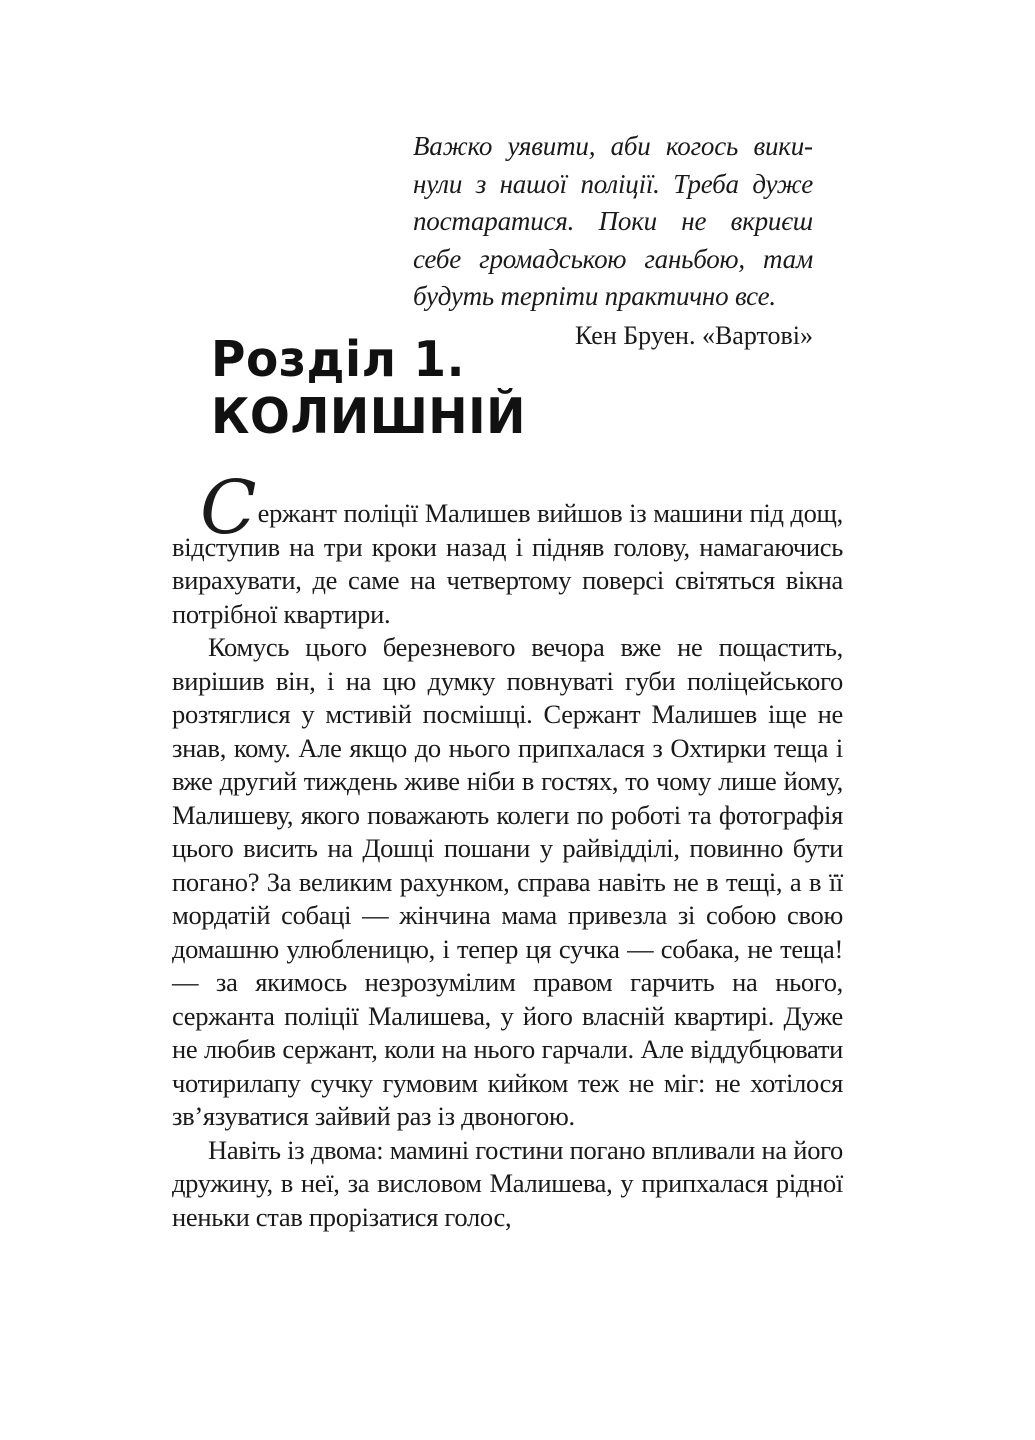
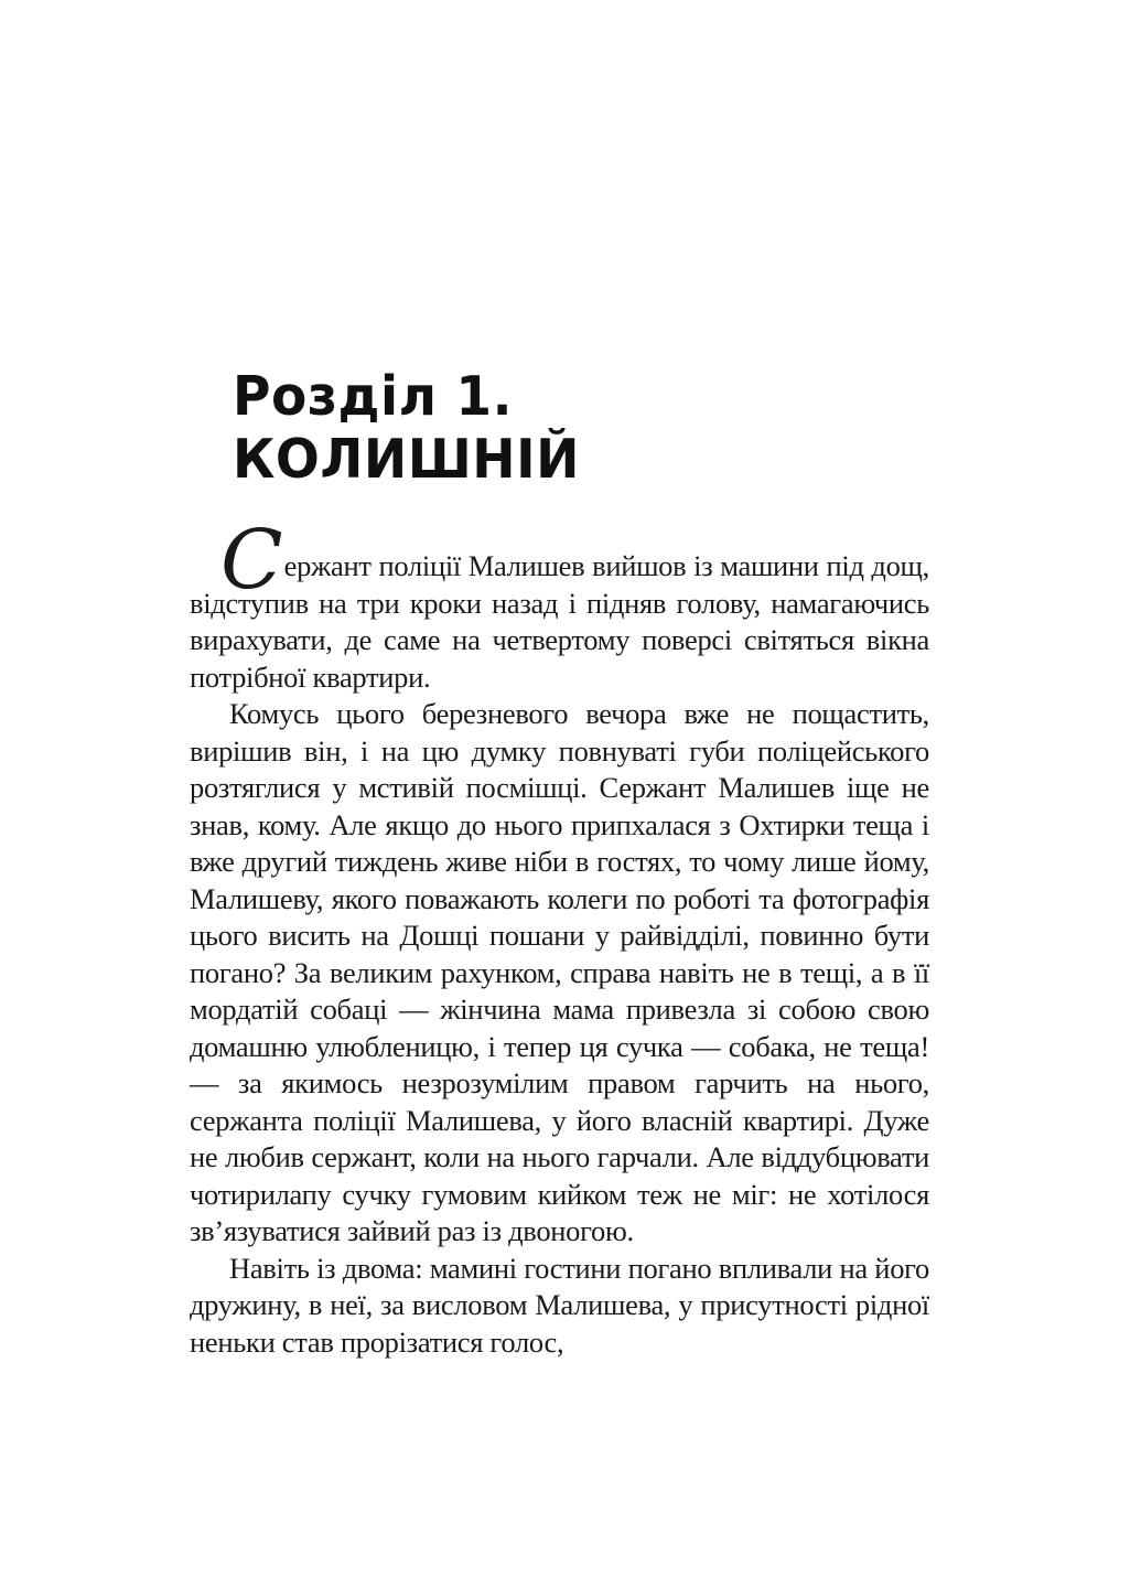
- Важко уявити, аби когось вики­нули з нашої поліції. Треба дуже постаратися. Поки не вкриєш себе громадською ганьбою, там будуть терпіти практично все.
- Кен Бруен. «Вартові»
  Розділ 1.
  КОЛИШНІЙ
  Сержант поліції Малишев вийшов із машини під дощ, відступив на три кроки назад і підняв голову, на­магаючись вирахувати, де саме на четвертому поверсі світяться вікна потрібної квартири.
  Комусь цього березневого вечора вже не пощастить, вирішив він, і на цю думку повнуваті губи поліцей­ського розтяглися у мстивій посмішці. Сержант Мали­шев іще не знав, кому. Але якщо до нього припхалася з Охтирки теща і вже другий тиждень живе ніби в гос­тях, то чому лише йому, Малишеву, якого поважають колеги по роботі та фотографія цього висить на Дошці пошани у райвідділі, повинно бути погано? За великим рахунком, справа навіть не в тещі, а в її мордатій со­баці — жінчина мама привезла зі собою свою домашню улюбленицю, і тепер ця сучка — собака, не теща! — за якимось незрозумілим правом гарчить на нього, сержанта поліції Малишева, у його власній квартирі. Дуже не любив сержант, коли на нього гарчали. Але віддубцювати чотирилапу сучку гумовим кийком теж не міг: не хотілося зв’язуватися зайвий раз із двоногою.
- Навіть із двома: мамині гостини погано впли­вали на його дружину, в неї, за висловом Малишева, у припхалася рідної неньки став прорізатися голос,
+ Навіть із двома: мамині гостини погано впли­вали на його дружину, в неї, за висловом Малишева, у присутності рідної неньки став прорізатися голос,
